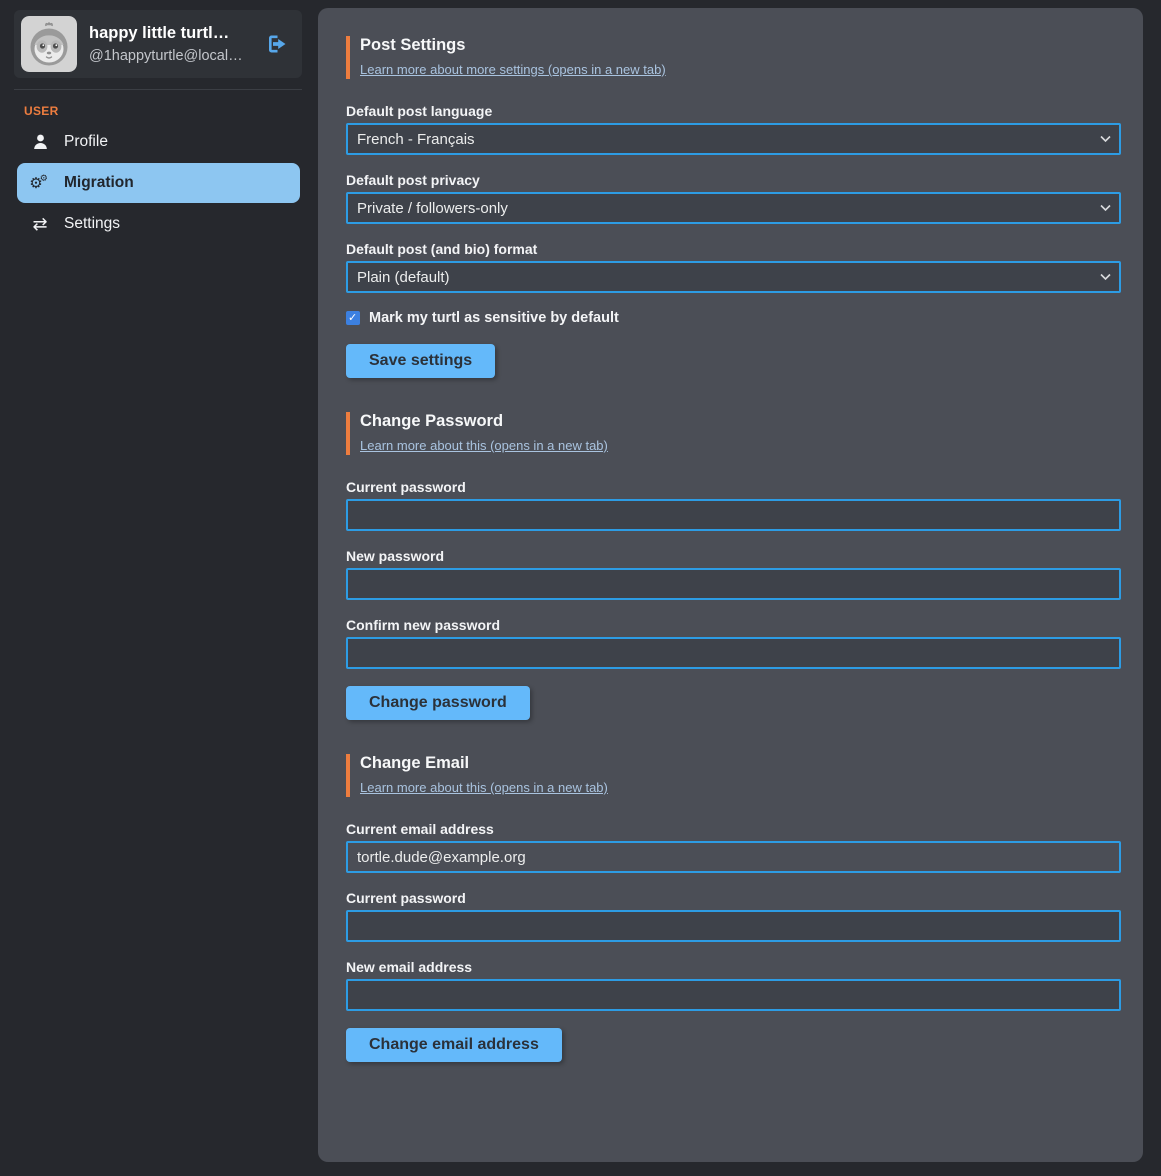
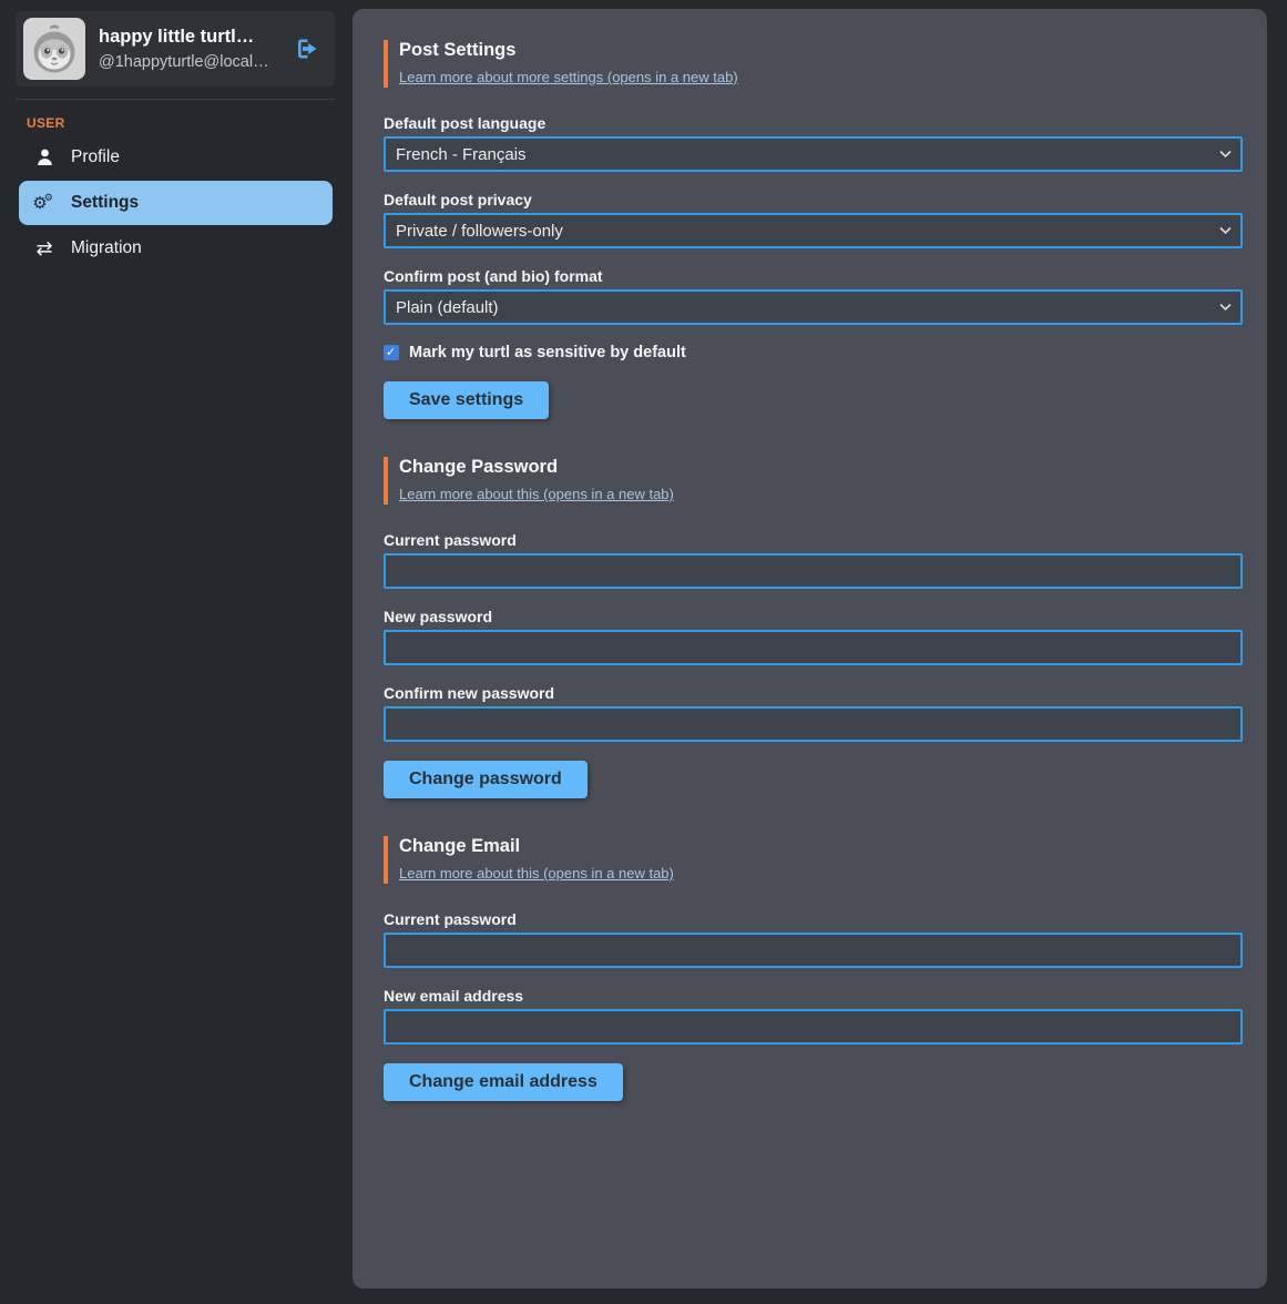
  happy little turtl…
  @1happyturtle@local…
  USER
  Profile
  ⚙
  ⚙
- Migration
+ Settings
  ⇄
- Settings
+ Migration
  Post Settings
  Learn more about more settings (opens in a new tab)
  Default post language
  French - Français
  Default post privacy
  Private / followers-only
- Default post (and bio) format
+ Confirm post (and bio) format
  Plain (default)
  Mark my turtl as sensitive by default
  Save settings
  Change Password
  Learn more about this (opens in a new tab)
  Current password
  New password
  Confirm new password
  Change password
  Change Email
  Learn more about this (opens in a new tab)
- Current email address
- tortle.dude@example.org
  Current password
  New email address
  Change email address
